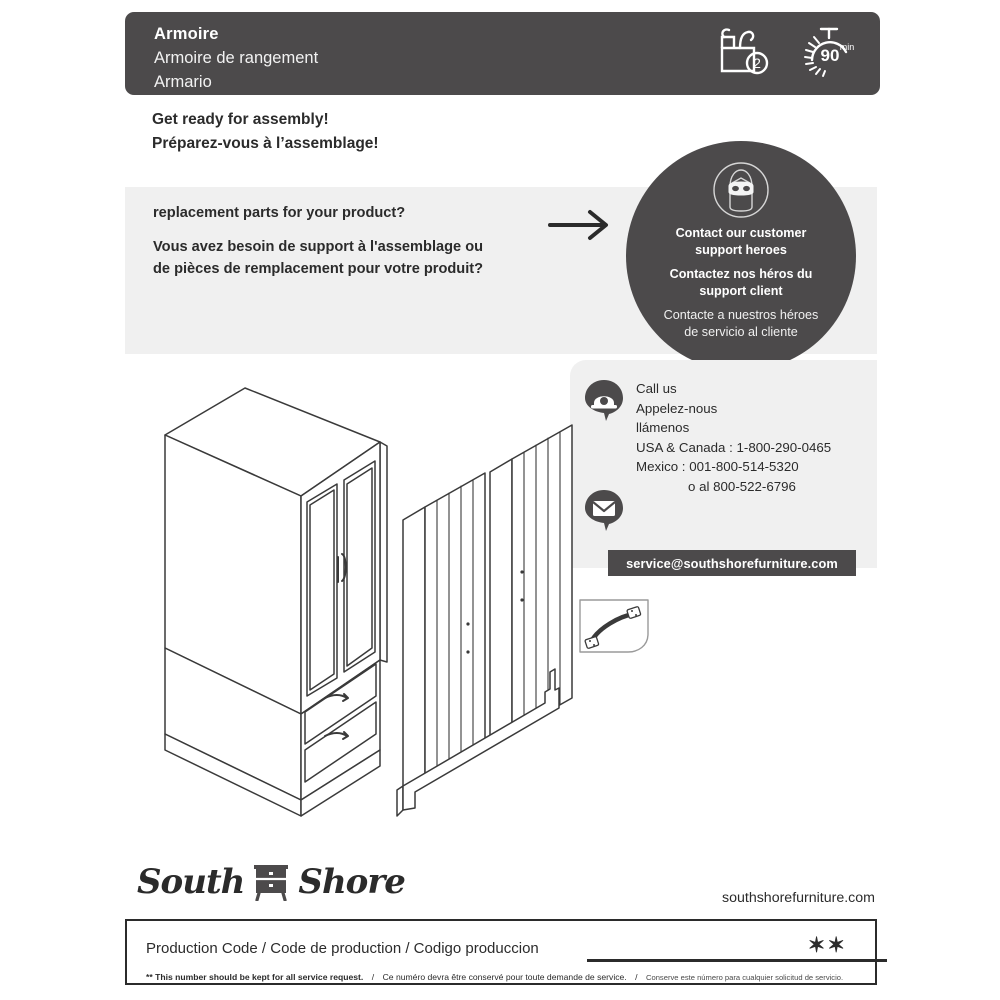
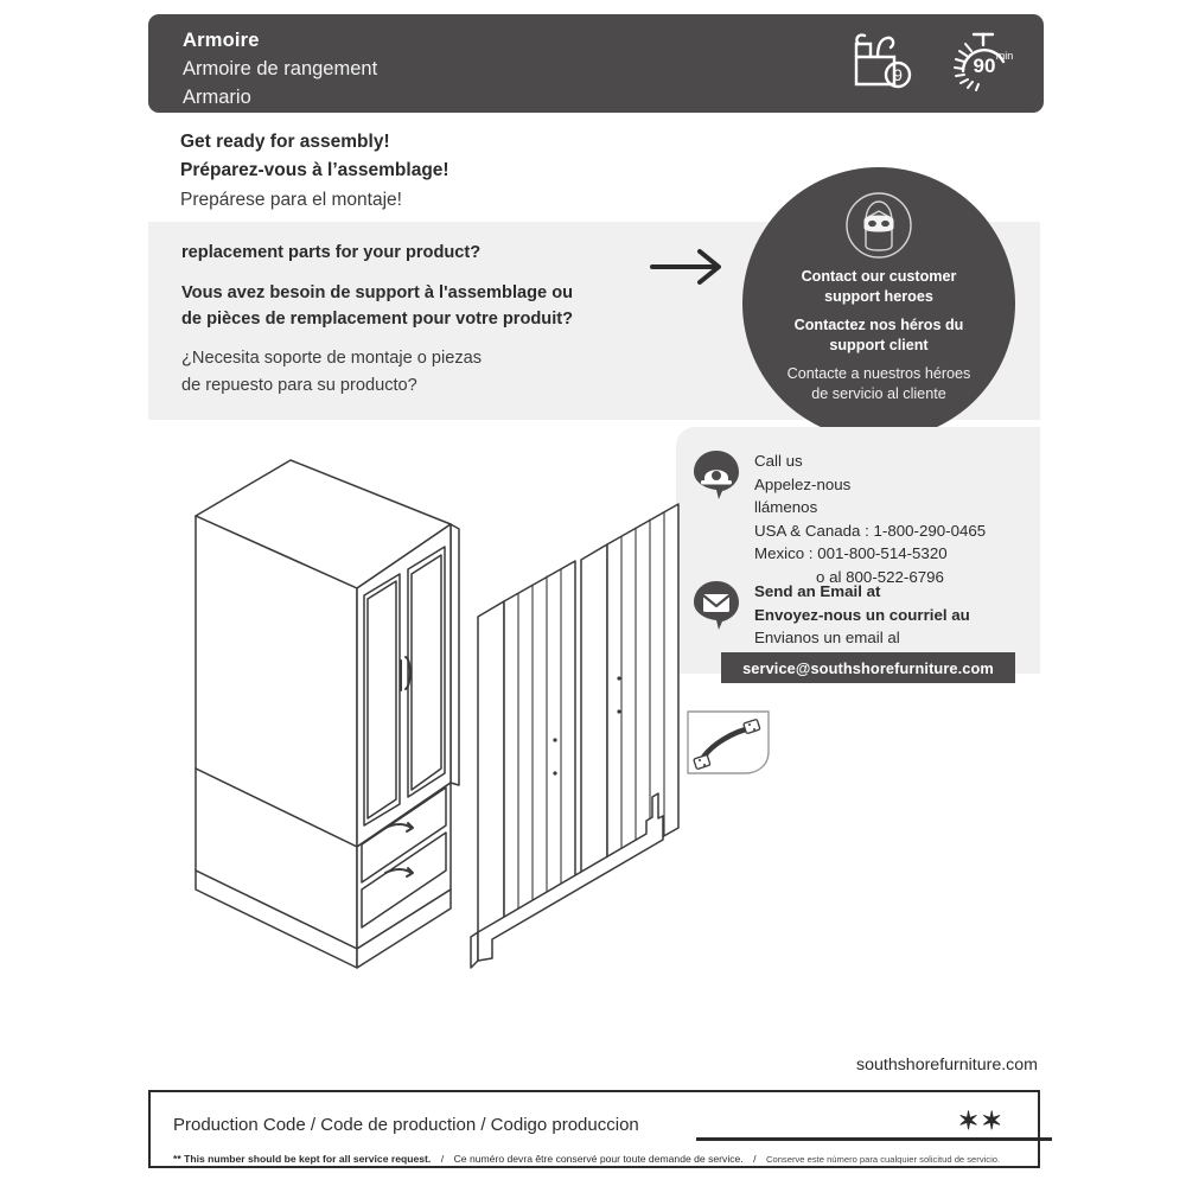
  Armoire
  Armoire de rangement
  Armario
- 2
+ 9
  90
  min
  Get ready for assembly!
  Préparez-vous à l’assemblage!
+ Prepárese para el montaje!
  replacement parts for your product?
  Vous avez besoin de support à l'assemblage ou
  de pièces de remplacement pour votre produit?
+ ¿Necesita soporte de montaje o piezas
+ de repuesto para su producto?
  Contact our customer
  support heroes
  Contactez nos héros du
  support client
  Contacte a nuestros héroes
  de servicio al cliente
  Call us
  Appelez-nous
  llámenos
  USA & Canada : 1-800-290-0465
  Mexico : 001-800-514-5320
  o al 800-522-6796
+ Send an Email at
+ Envoyez-nous un courriel au
+ Envianos un email al
  service@southshorefurniture.com
- South
- Shore
  southshorefurniture.com
  Production Code / Code de production / Codigo produccion
  ✶✶
  ** This number should be kept for all service request. / Ce numéro devra être conservé pour toute demande de service. / Conserve este número para cualquier solicitud de servicio.
